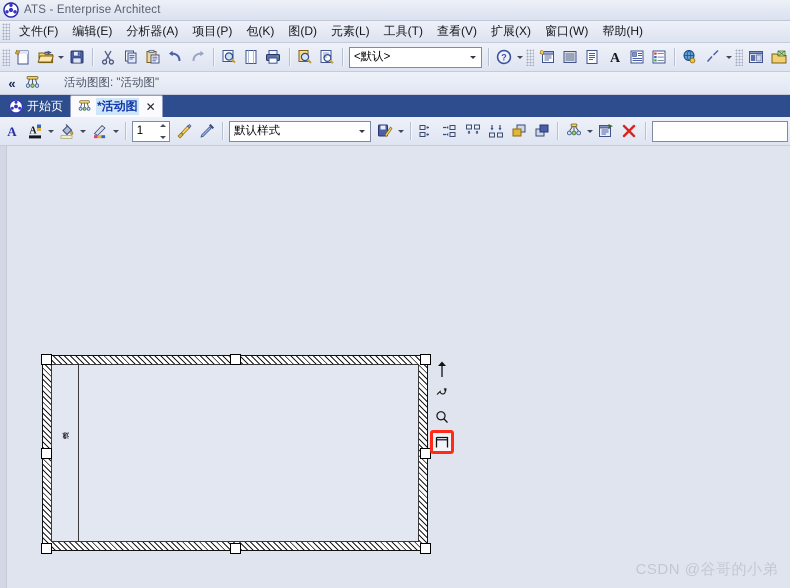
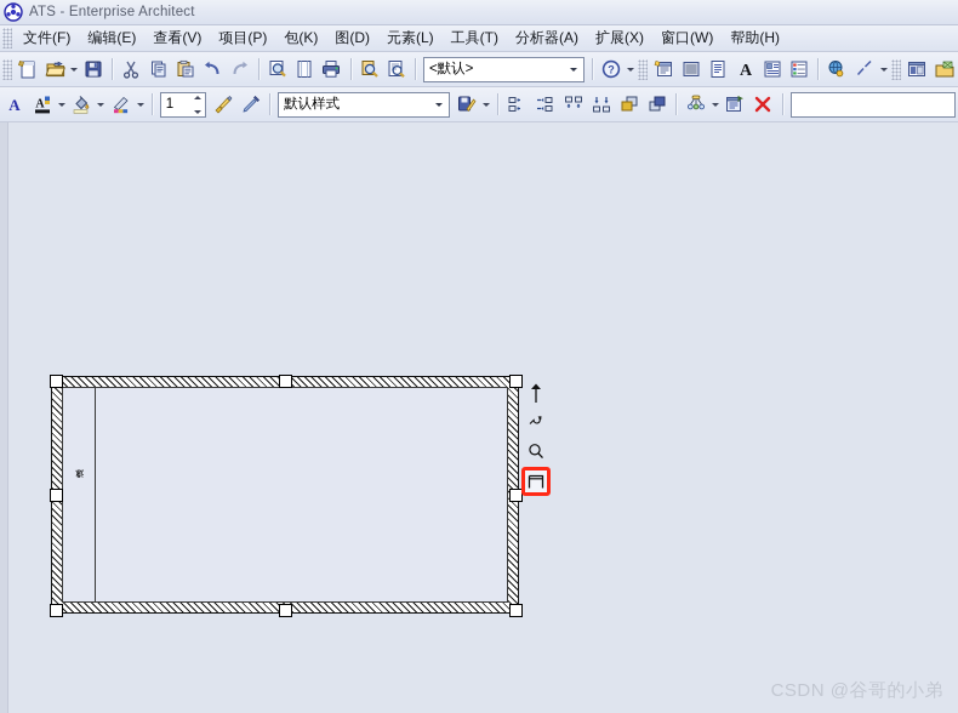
  ATS - Enterprise Architect
  文件(F)
  编辑(E)
- 分析器(A)
+ 查看(V)
  项目(P)
  包(K)
  图(D)
  元素(L)
  工具(T)
- 查看(V)
+ 分析器(A)
  扩展(X)
  窗口(W)
  帮助(H)
  <默认>
  ?
  A
- «
- 活动图图: "活动图"
- 开始页
- *活动图
- ✕
  A
  A
  1
  默认样式
  CSDN @谷哥的小弟
